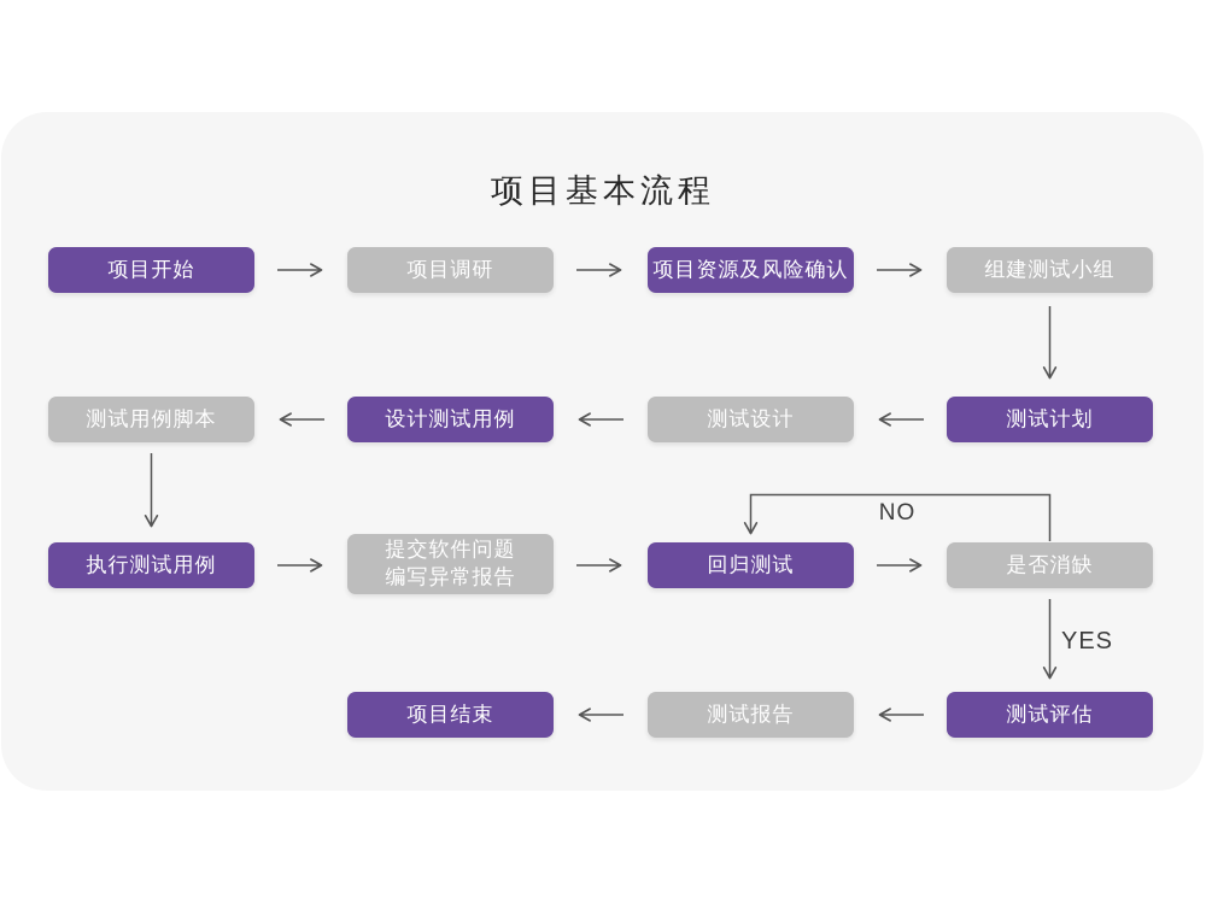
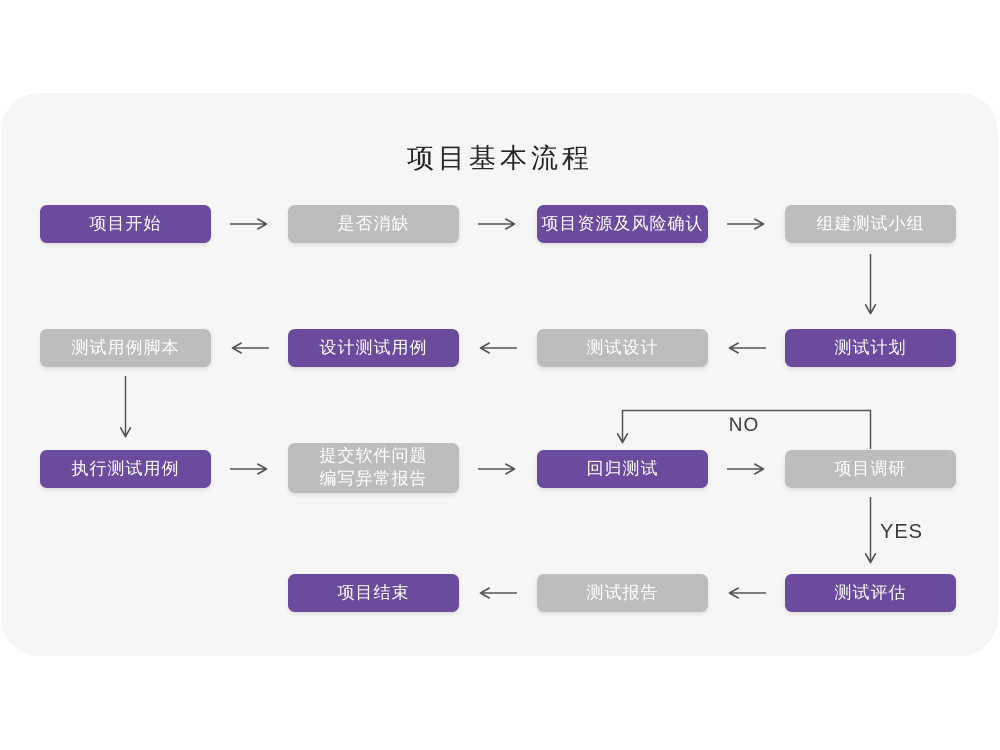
  项目基本流程
  项目开始
- 项目调研
+ 是否消缺
  项目资源及风险确认
  组建测试小组
  测试计划
  测试设计
  设计测试用例
  测试用例脚本
  执行测试用例
  提交软件问题
  编写异常报告
  回归测试
- 是否消缺
+ 项目调研
  测试评估
  测试报告
  项目结束
  NO
  YES
